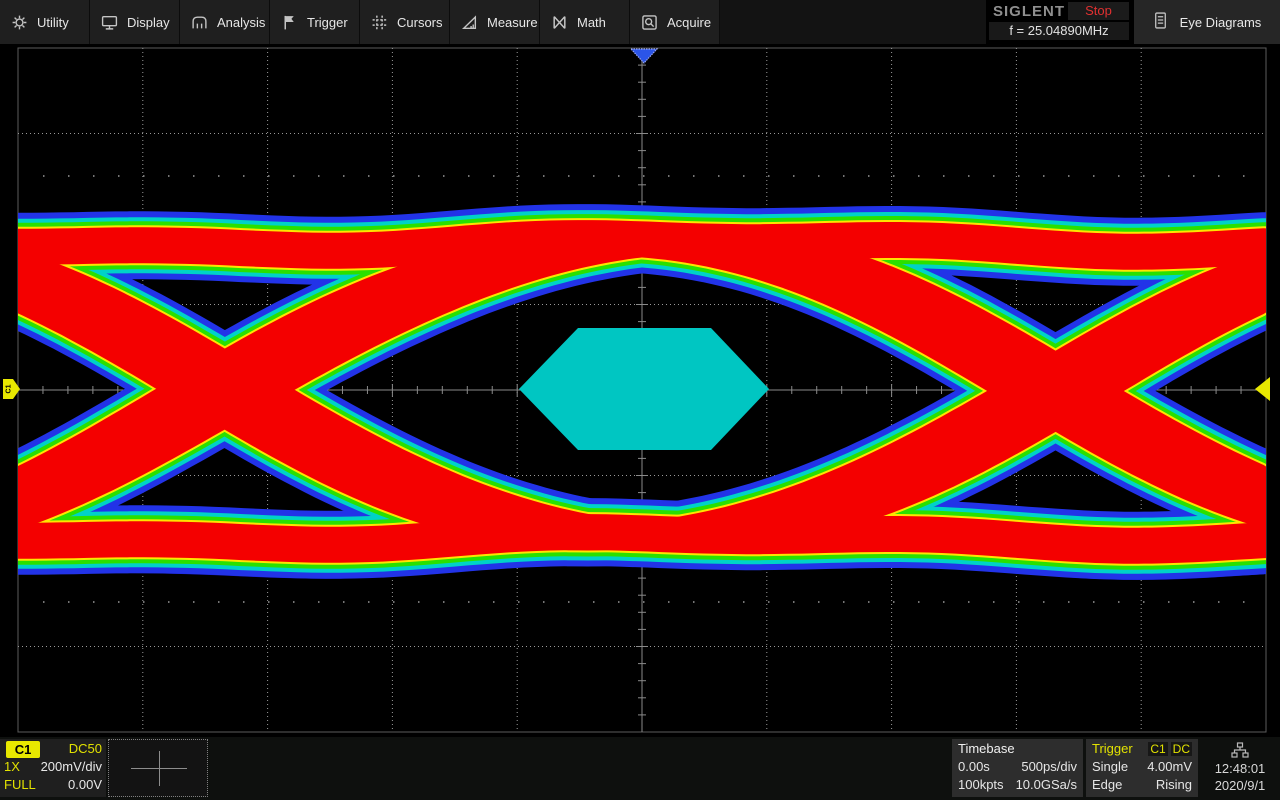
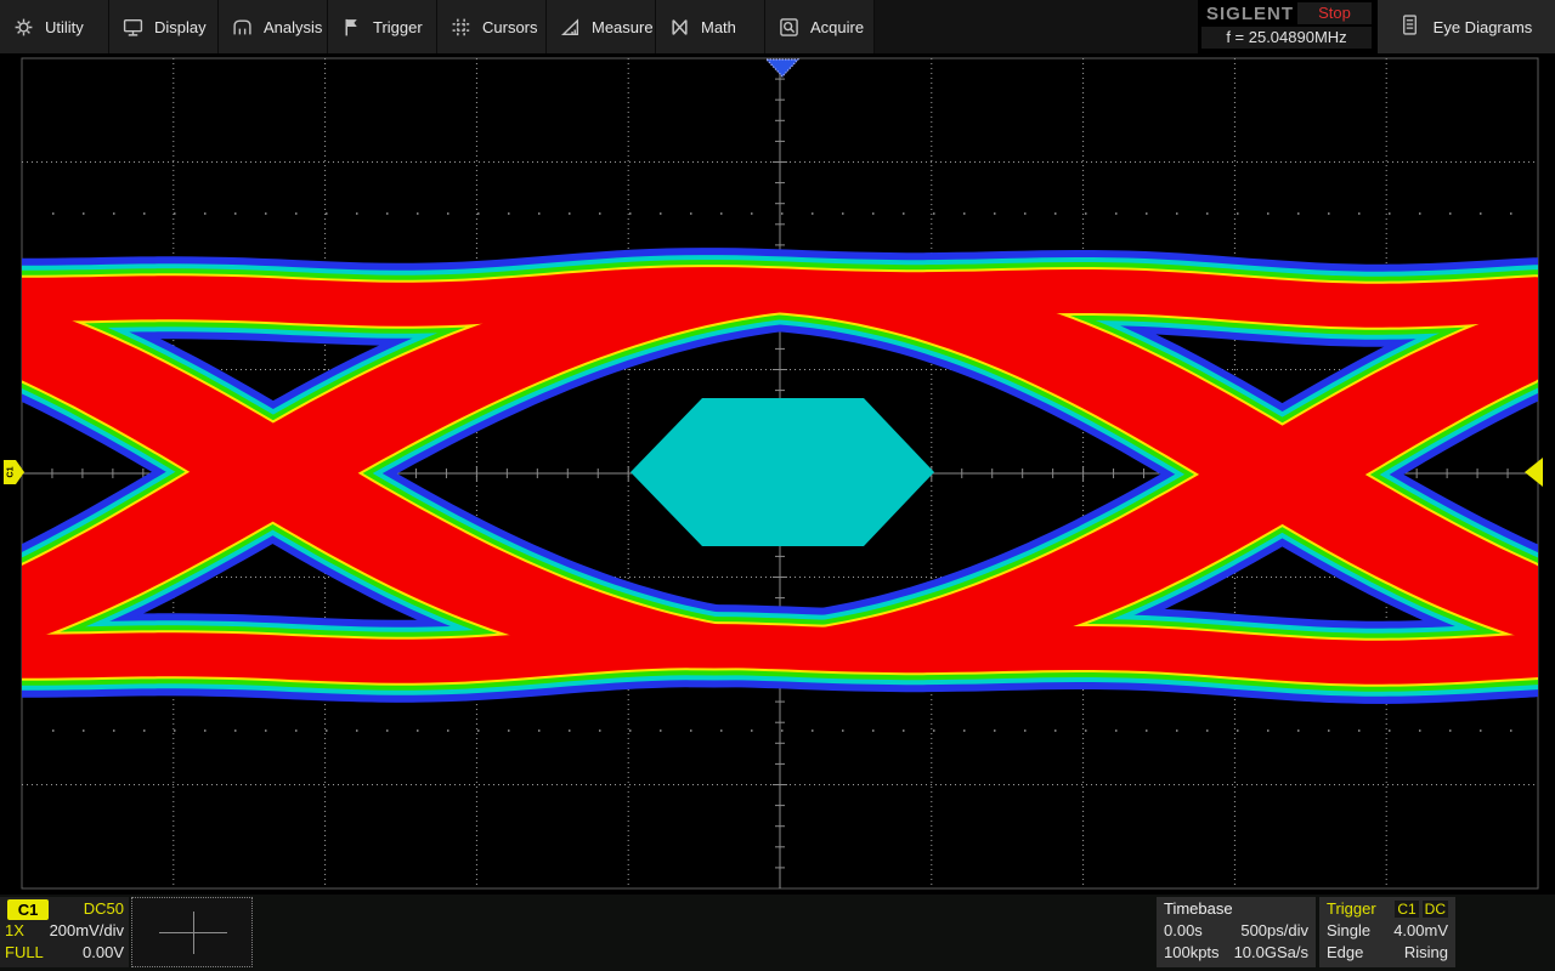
  Utility
  Display
  Analysis
  Trigger
  Cursors
  Measure
  Math
  Acquire
  SIGLENT
  Stop
  f = 25.04890MHz
  Eye Diagrams
  C1
  DC50
  1X
  200mV/div
  FULL
  0.00V
  Timebase
  0.00s
  500ps/div
  100kpts
  10.0GSa/s
  Trigger
  C1 DC
  Single
  4.00mV
  Edge
  Rising
- 12:48:01
- 2020/9/1
